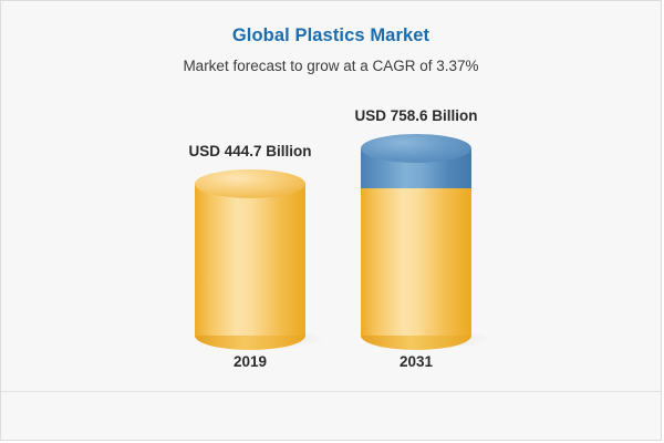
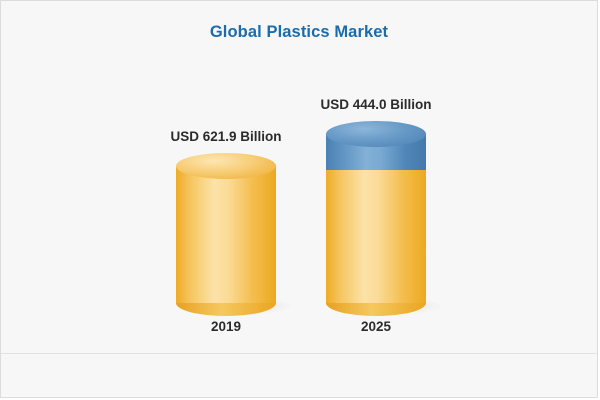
  Global Plastics Market
- Market forecast to grow at a CAGR of 3.37%
- USD 444.7 Billion
+ USD 621.9 Billion
  2019
- USD 758.6 Billion
+ USD 444.0 Billion
- 2031
+ 2025
